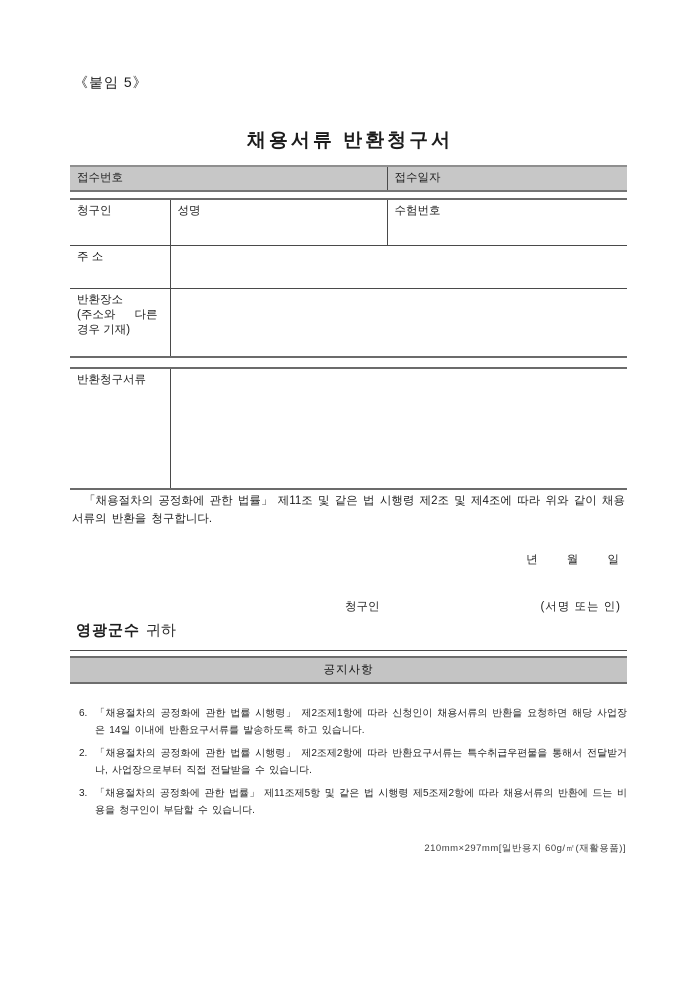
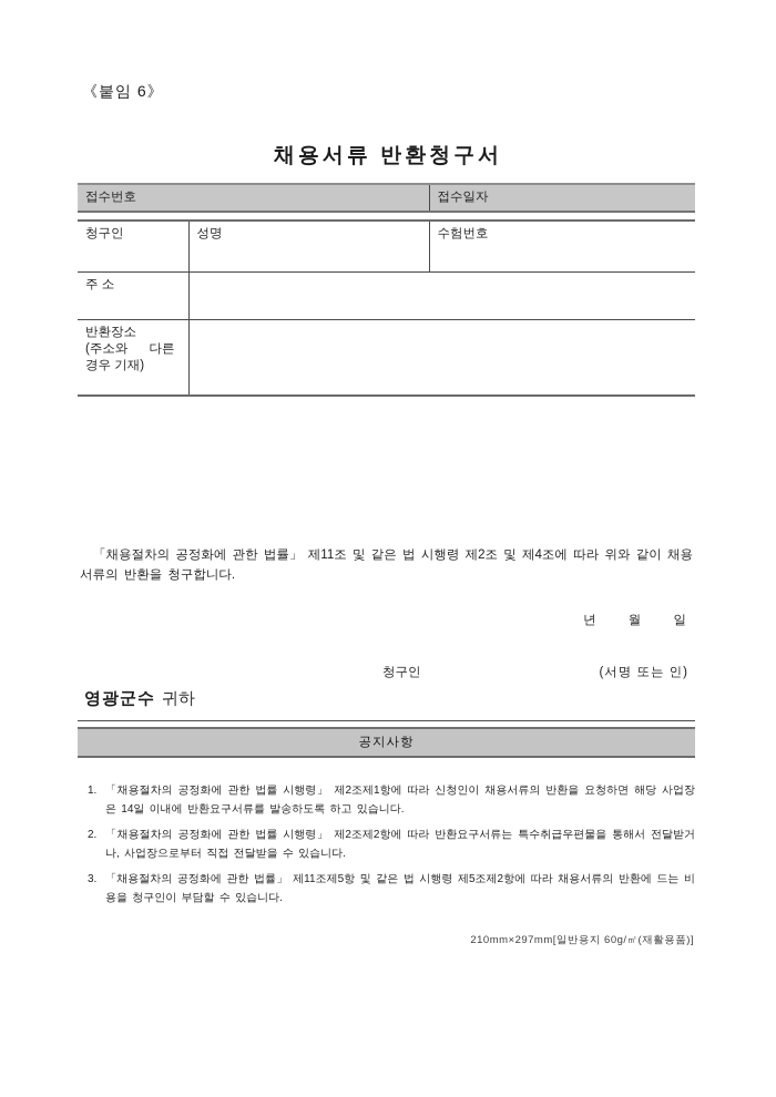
- 《붙임 5》
+ 《붙임 6》
  채용서류 반환청구서
  접수번호	접수일자
  청구인	성명	수험번호
  주 소
  반환장소 (주소와 다른 경우 기재)
- 반환청구서류
  「채용절차의 공정화에 관한 법률」 제11조 및 같은 법 시행령 제2조 및 제4조에 따라 위와 같이 채용서류의 반환을 청구합니다.
  년 월 일
  청구인
  (서명 또는 인)
  영광군수 귀하
  공지사항
- 6.
+ 1.
  「채용절차의 공정화에 관한 법률 시행령」 제2조제1항에 따라 신청인이 채용서류의 반환을 요청하면 해당 사업장은 14일 이내에 반환요구서류를 발송하도록 하고 있습니다.
  2.
  「채용절차의 공정화에 관한 법률 시행령」 제2조제2항에 따라 반환요구서류는 특수취급우편물을 통해서 전달받거나, 사업장으로부터 직접 전달받을 수 있습니다.
  3.
  「채용절차의 공정화에 관한 법률」 제11조제5항 및 같은 법 시행령 제5조제2항에 따라 채용서류의 반환에 드는 비용을 청구인이 부담할 수 있습니다.
  210mm×297mm[일반용지 60g/㎡(재활용품)]
